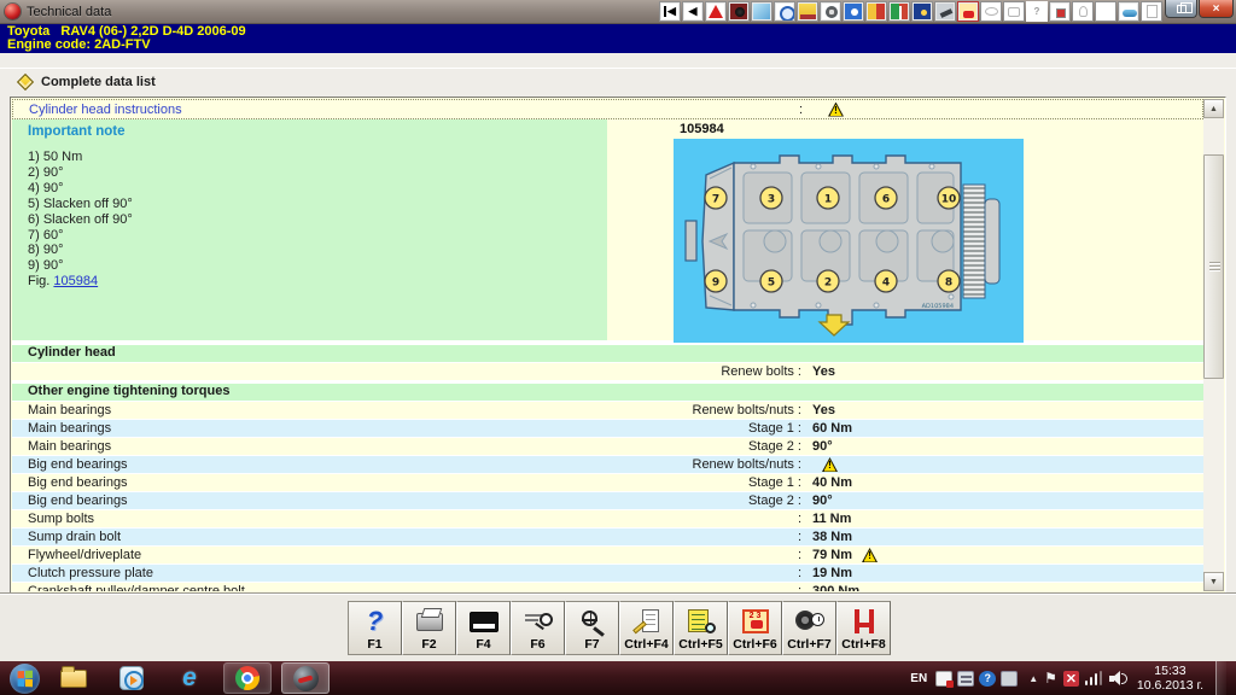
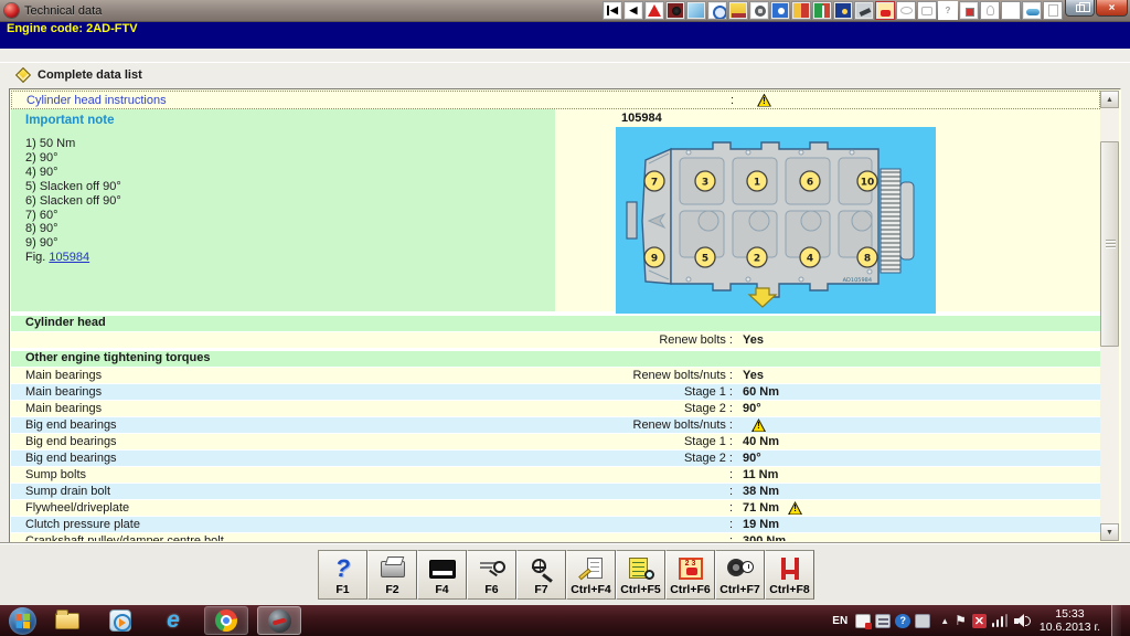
  Technical data
  ◀
  ◀
  ?
  ×
- Toyota RAV4 (06-) 2,2D D-4D 2006-09
  Engine code: 2AD-FTV
  Complete data list
  Cylinder head instructions
  :
  !
  Important note
  1) 50 Nm
  2) 90°
  4) 90°
  5) Slacken off 90°
  6) Slacken off 90°
  7) 60°
  8) 90°
  9) 90°
  Fig. 105984
  105984
  7
  3
  1
  6
  10
  9
  5
  2
  4
  8
  Cylinder head
  Renew bolts :
  Yes
  Other engine tightening torques
  Main bearings
  Renew bolts/nuts :
  Yes
  Main bearings
  Stage 1 :
  60 Nm
  Main bearings
  Stage 2 :
  90°
  Big end bearings
  Renew bolts/nuts :
  !
  Big end bearings
  Stage 1 :
  40 Nm
  Big end bearings
  Stage 2 :
  90°
  Sump bolts
  :
  11 Nm
  Sump drain bolt
  :
  38 Nm
  Flywheel/driveplate
  :
- 79 Nm
+ 71 Nm
  !
  Clutch pressure plate
  :
  19 Nm
  ?
  F1
  F2
  F4
  F6
  F7
  Ctrl+F4
  Ctrl+F5
  Ctrl+F6
  Ctrl+F7
  Ctrl+F8
  e
  EN
  ?
  ▲
  ⚑
  15:33
  10.6.2013 г.
